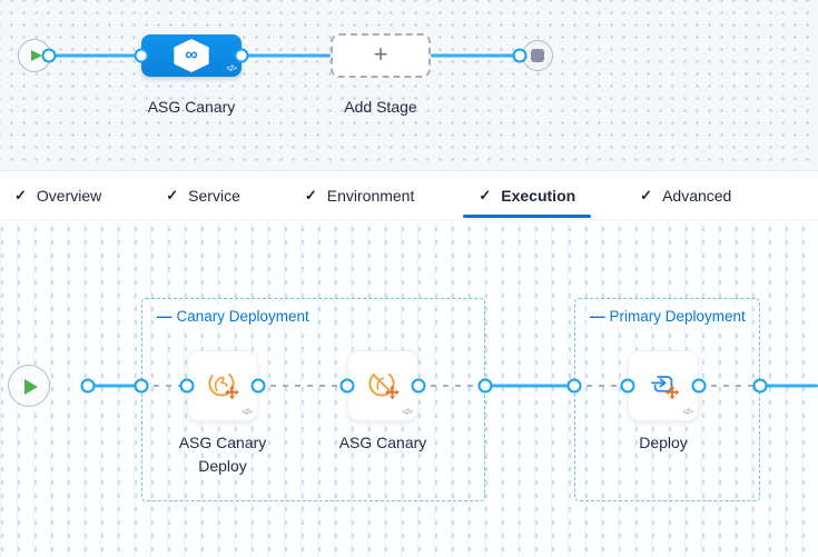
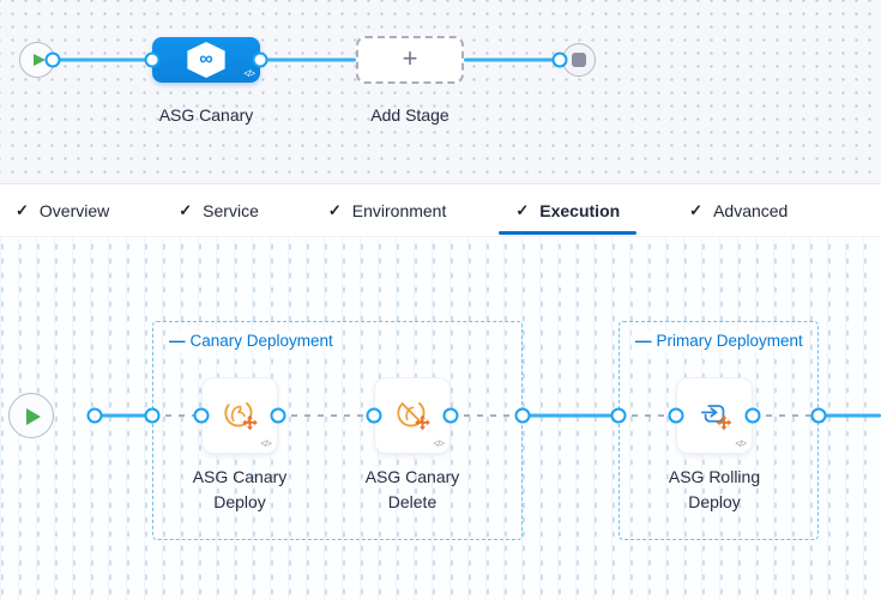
  ∞
  </>
  +
  ASG Canary
  Add Stage
  ✓
  Overview
  ✓
  Service
  ✓
  Environment
  ✓
  Execution
  ✓
  Advanced
  —
  Canary Deployment
  —
  Primary Deployment
  </>
  </>
  </>
  ASG Canary
  Deploy
  ASG Canary
+ Delete
+ ASG Rolling
  Deploy
